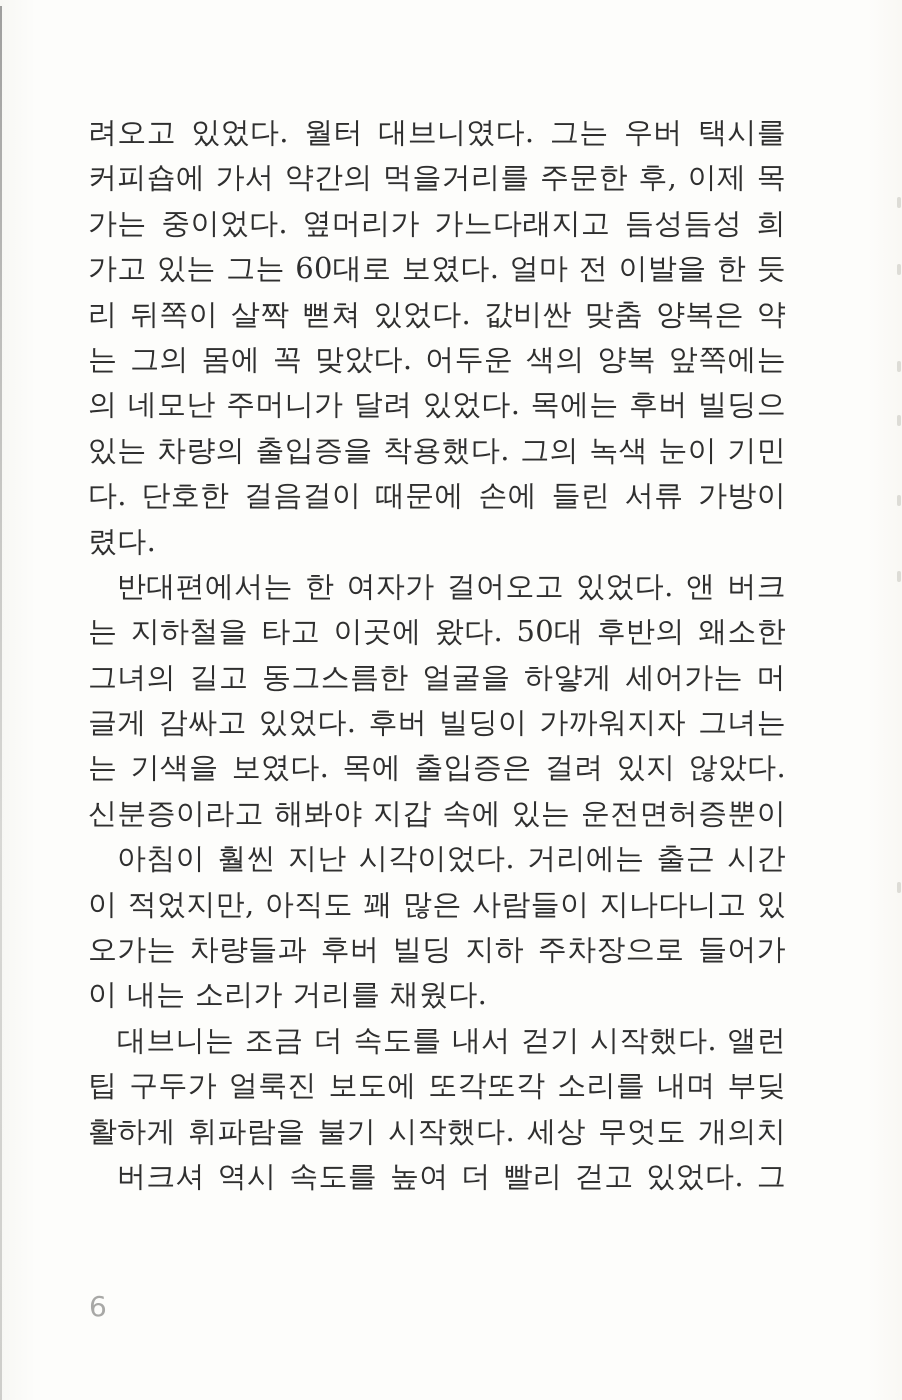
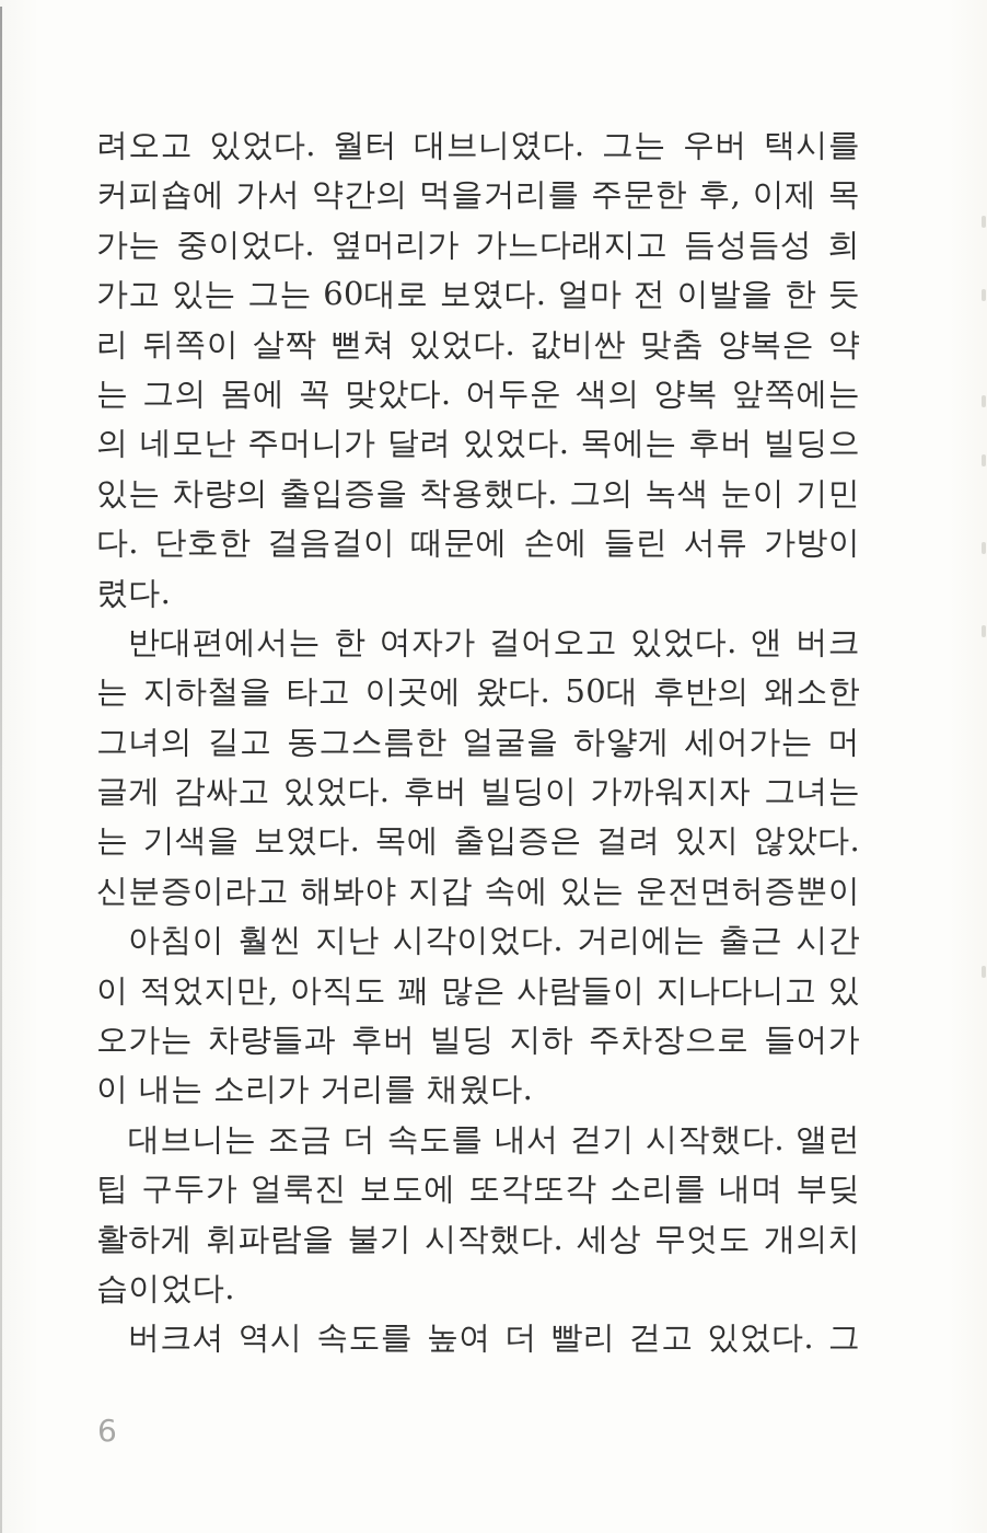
  려오고 있었다. 월터 대브니였다. 그는 우버 택시를
  커피숍에 가서 약간의 먹을거리를 주문한 후, 이제 목
  가는 중이었다. 옆머리가 가느다래지고 듬성듬성 희
  가고 있는 그는 60대로 보였다. 얼마 전 이발을 한 듯
  리 뒤쪽이 살짝 뻗쳐 있었다. 값비싼 맞춤 양복은 약
  는 그의 몸에 꼭 맞았다. 어두운 색의 양복 앞쪽에는
  의 네모난 주머니가 달려 있었다. 목에는 후버 빌딩으
  있는 차량의 출입증을 착용했다. 그의 녹색 눈이 기민
  다. 단호한 걸음걸이 때문에 손에 들린 서류 가방이
  렸다.
  반대편에서는 한 여자가 걸어오고 있었다. 앤 버크
  는 지하철을 타고 이곳에 왔다. 50대 후반의 왜소한
  그녀의 길고 동그스름한 얼굴을 하얗게 세어가는 머
  글게 감싸고 있었다. 후버 빌딩이 가까워지자 그녀는
  는 기색을 보였다. 목에 출입증은 걸려 있지 않았다.
  신분증이라고 해봐야 지갑 속에 있는 운전면허증뿐이
  아침이 훨씬 지난 시각이었다. 거리에는 출근 시간
  이 적었지만, 아직도 꽤 많은 사람들이 지나다니고 있
  오가는 차량들과 후버 빌딩 지하 주차장으로 들어가
  이 내는 소리가 거리를 채웠다.
  대브니는 조금 더 속도를 내서 걷기 시작했다. 앨런
  팁 구두가 얼룩진 보도에 또각또각 소리를 내며 부딪
  활하게 휘파람을 불기 시작했다. 세상 무엇도 개의치
+ 습이었다.
  버크셔 역시 속도를 높여 더 빨리 걷고 있었다. 그
  6
